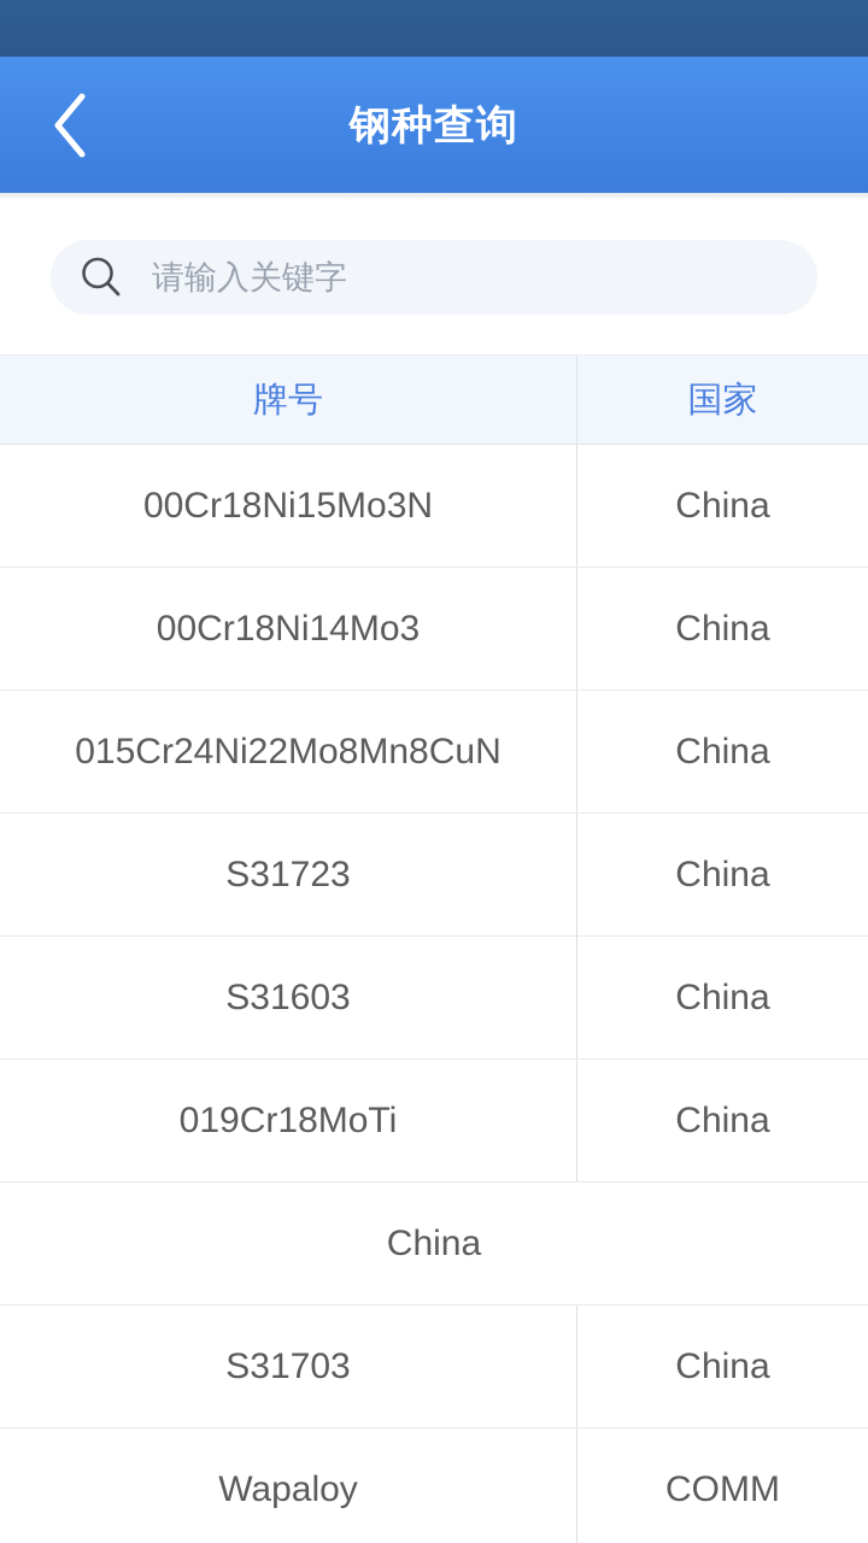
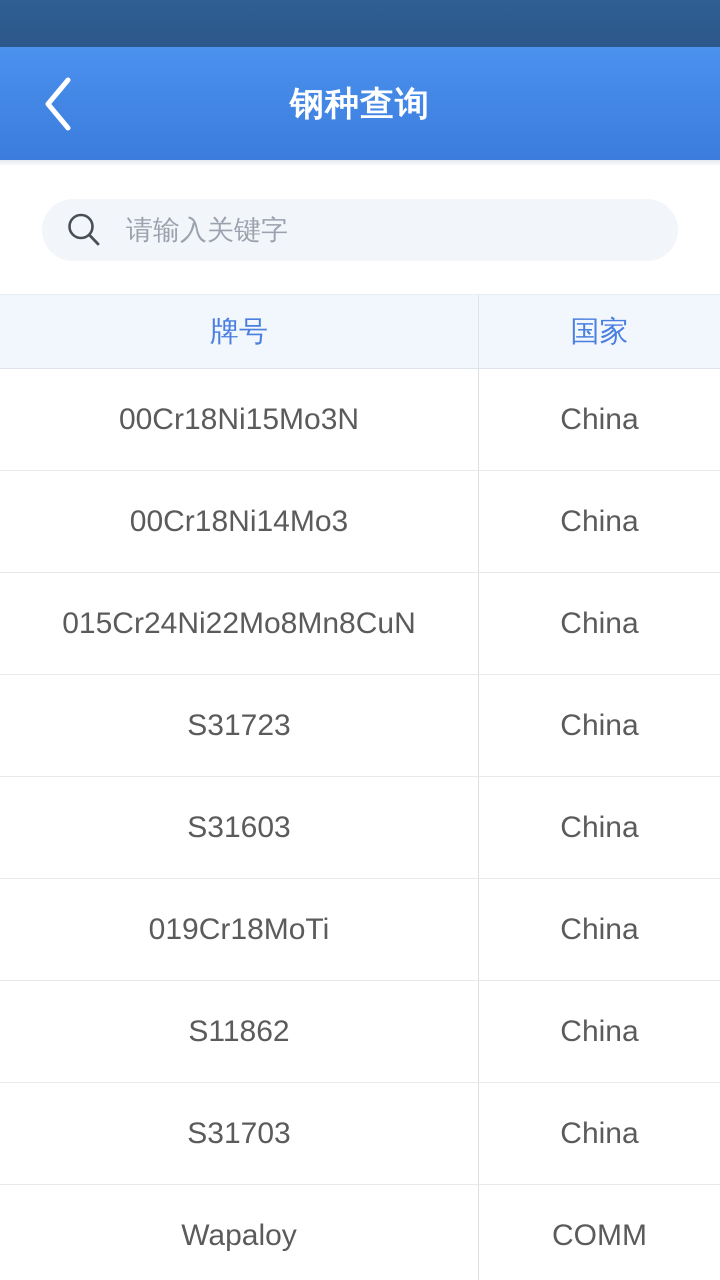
  钢种查询
  请输入关键字
  牌号
  国家
  00Cr18Ni15Mo3N
  China
  00Cr18Ni14Mo3
  China
  015Cr24Ni22Mo8Mn8CuN
  China
  S31723
  China
  S31603
  China
  019Cr18MoTi
  China
+ S11862
  China
  S31703
  China
  Wapaloy
  COMM
